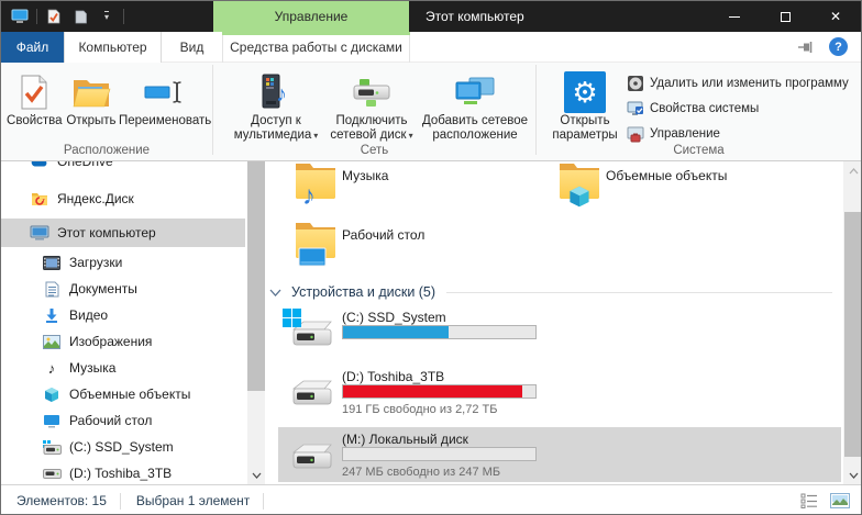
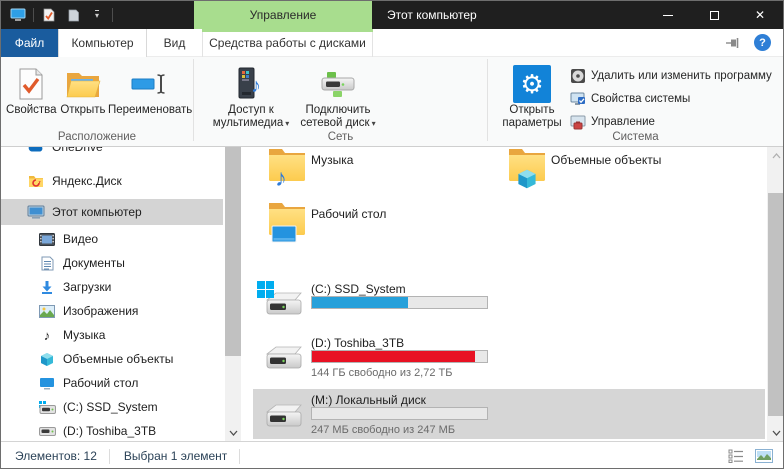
  ▾
  Управление
  Этот компьютер
  ✕
  Файл
  Компьютер
  Вид
  Средства работы с дисками
  ?
  Свойства
  Открыть
  Переименовать
  Расположение
  ♪
  Доступ к
  мультимедиа ▾
  Подключить
  сетевой диск ▾
- Добавить сетевое
- расположение
  Сеть
  ⚙
  Открыть
  параметры
  Удалить или изменить программу
  Свойства системы
  Управление
  Система
  OneDrive
  Яндекс.Диск
  Этот компьютер
- Загрузки
+ Видео
  Документы
- Видео
+ Загрузки
  Изображения
  ♪
  Музыка
  Объемные объекты
  Рабочий стол
  (C:) SSD_System
  (D:) Toshiba_3TB
  ♪
  Музыка
  Объемные объекты
  Рабочий стол
- Устройства и диски (5)
  (C:) SSD_System
  (D:) Toshiba_3TB
- 191 ГБ свободно из 2,72 ТБ
+ 144 ГБ свободно из 2,72 ТБ
  (M:) Локальный диск
  247 МБ свободно из 247 МБ
- Элементов: 15
+ Элементов: 12
  Выбран 1 элемент
